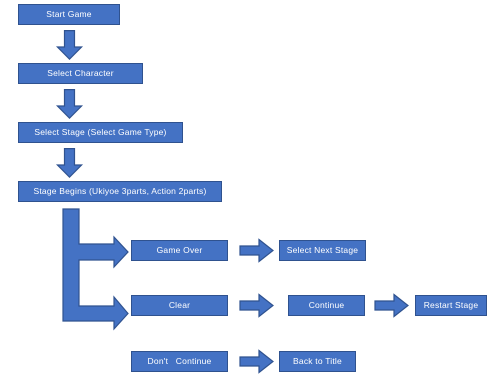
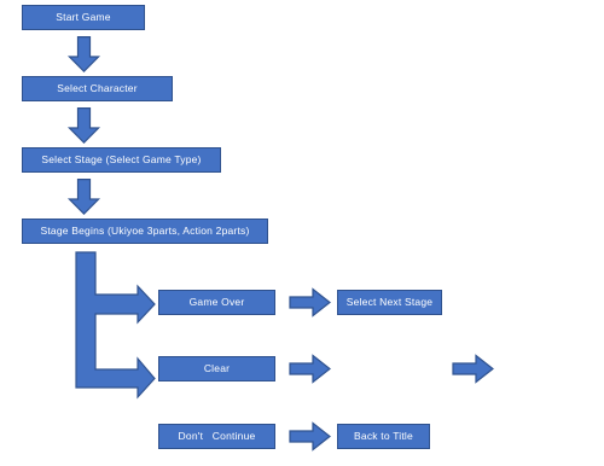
  Start Game
  Select Character
  Select Stage (Select Game Type)
  Stage Begins (Ukiyoe 3parts, Action 2parts)
  Game Over
  Select Next Stage
  Clear
- Continue
- Restart Stage
  Don't Continue
  Back to Title
